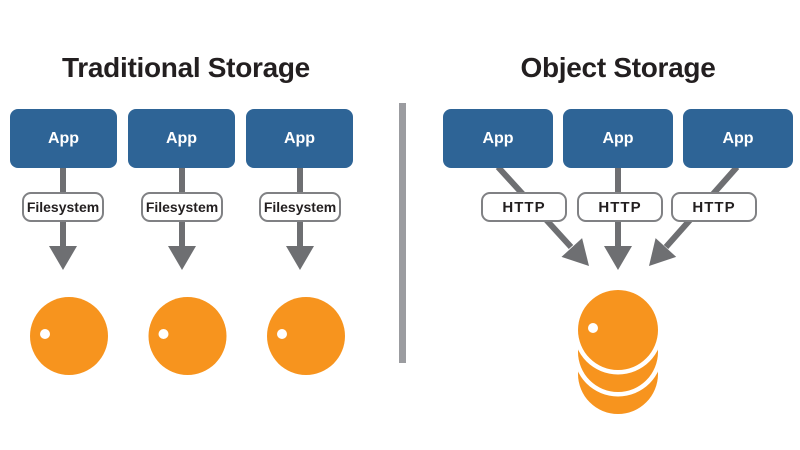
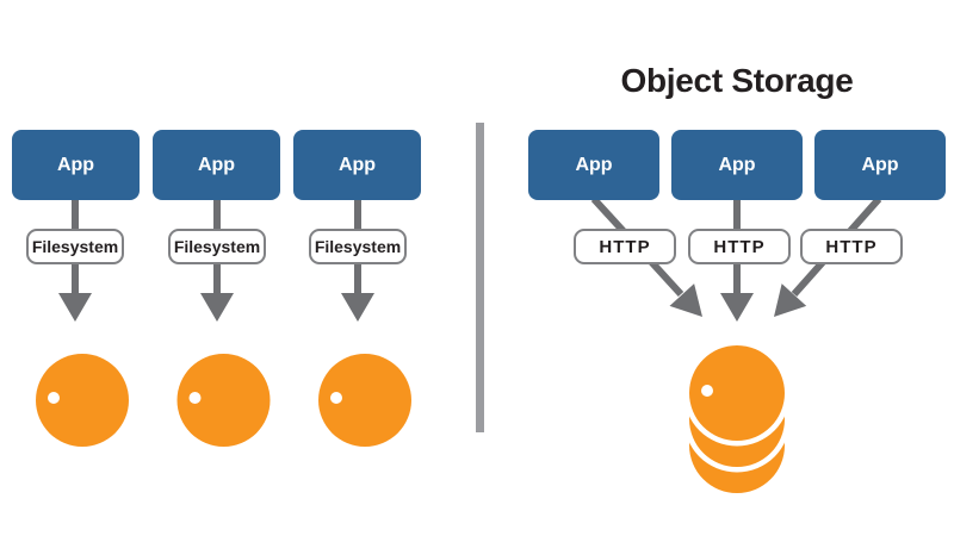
- Traditional Storage
  Object Storage
  App
  App
  App
  Filesystem
  Filesystem
  Filesystem
  App
  App
  App
  HTTP
  HTTP
  HTTP
